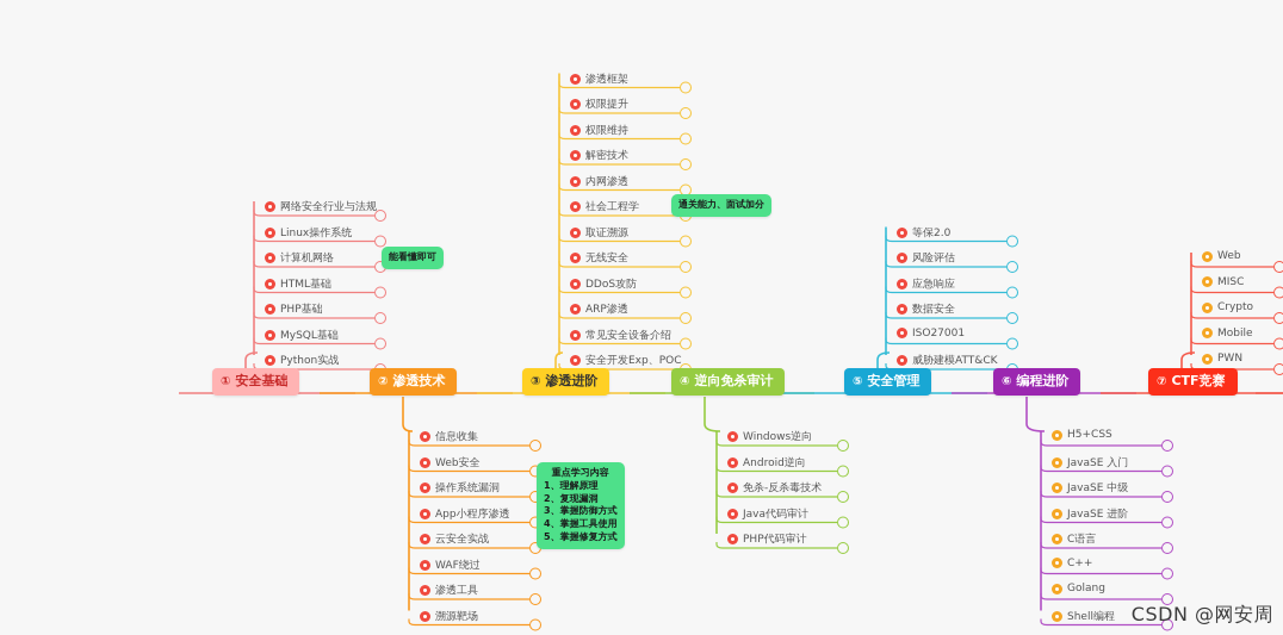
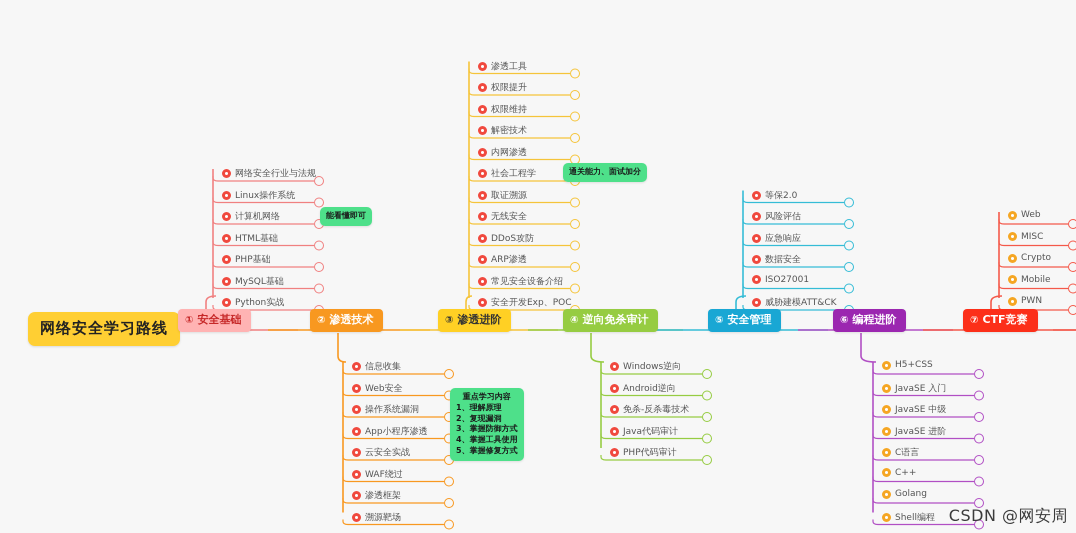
+ 网络安全学习路线
  ①
  安全基础
  网络安全行业与法规
  Linux操作系统
  计算机网络
  HTML基础
  PHP基础
  MySQL基础
  Python实战
  ②
  渗透技术
  信息收集
  Web安全
  操作系统漏洞
  App小程序渗透
  云安全实战
  WAF绕过
- 渗透工具
+ 渗透框架
  溯源靶场
  ③
  渗透进阶
- 渗透框架
+ 渗透工具
  权限提升
  权限维持
  解密技术
  内网渗透
  社会工程学
  取证溯源
  无线安全
  DDoS攻防
  ARP渗透
  常见安全设备介绍
  安全开发Exp、POC
  ④
  逆向免杀审计
  Windows逆向
  Android逆向
  免杀-反杀毒技术
  Java代码审计
  PHP代码审计
  ⑤
  安全管理
  等保2.0
  风险评估
  应急响应
  数据安全
  ISO27001
  威胁建模ATT&CK
  ⑥
  编程进阶
  H5+CSS
  JavaSE 入门
  JavaSE 中级
  JavaSE 进阶
  C语言
  C++
  Golang
  Shell编程
  ⑦
  CTF竞赛
  Web
  MISC
  Crypto
  Mobile
  PWN
  能看懂即可
  通关能力、面试加分
  重点学习内容
  1、理解原理
  2、复现漏洞
  3、掌握防御方式
  4、掌握工具使用
  5、掌握修复方式
  CSDN @网安周
